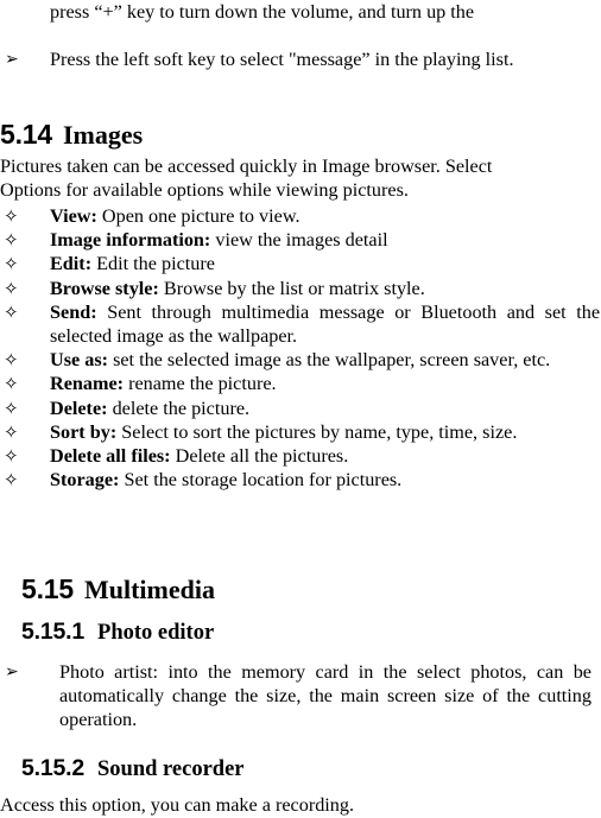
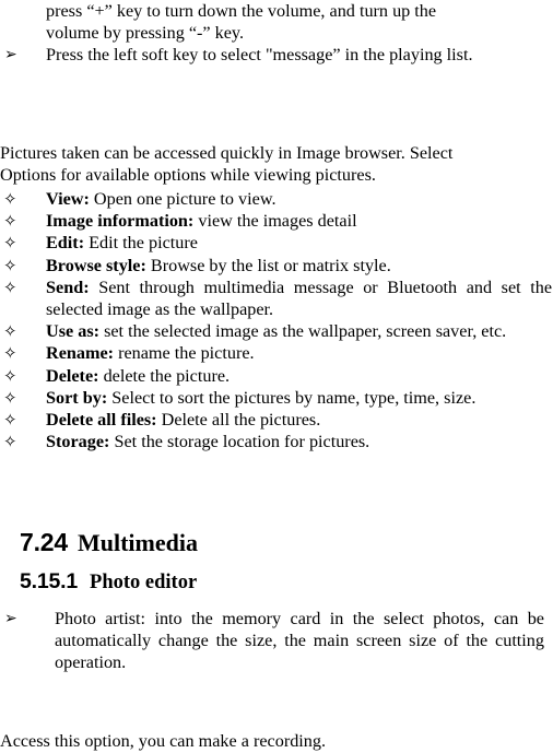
  press “+” key to turn down the volume, and turn up the
+ volume by pressing “-” key.
  ➢
  Press the left soft key to select "message” in the playing list.
- 5.14 Images
  Pictures taken can be accessed quickly in Image browser. Select
  Options for available options while viewing pictures.
  ✧
  View: Open one picture to view.
  ✧
  Image information: view the images detail
  ✧
  Edit: Edit the picture
  ✧
  Browse style: Browse by the list or matrix style.
  ✧
  Send: Sent through multimedia message or Bluetooth and set the selected image as the wallpaper.
  ✧
  Use as: set the selected image as the wallpaper, screen saver, etc.
  ✧
  Rename: rename the picture.
  ✧
  Delete: delete the picture.
  ✧
  Sort by: Select to sort the pictures by name, type, time, size.
  ✧
  Delete all files: Delete all the pictures.
  ✧
  Storage: Set the storage location for pictures.
- 5.15 Multimedia
+ 7.24 Multimedia
  5.15.1 Photo editor
  ➢
  Photo artist: into the memory card in the select photos, can be automatically change the size, the main screen size of the cutting operation.
- 5.15.2 Sound recorder
  Access this option, you can make a recording.
